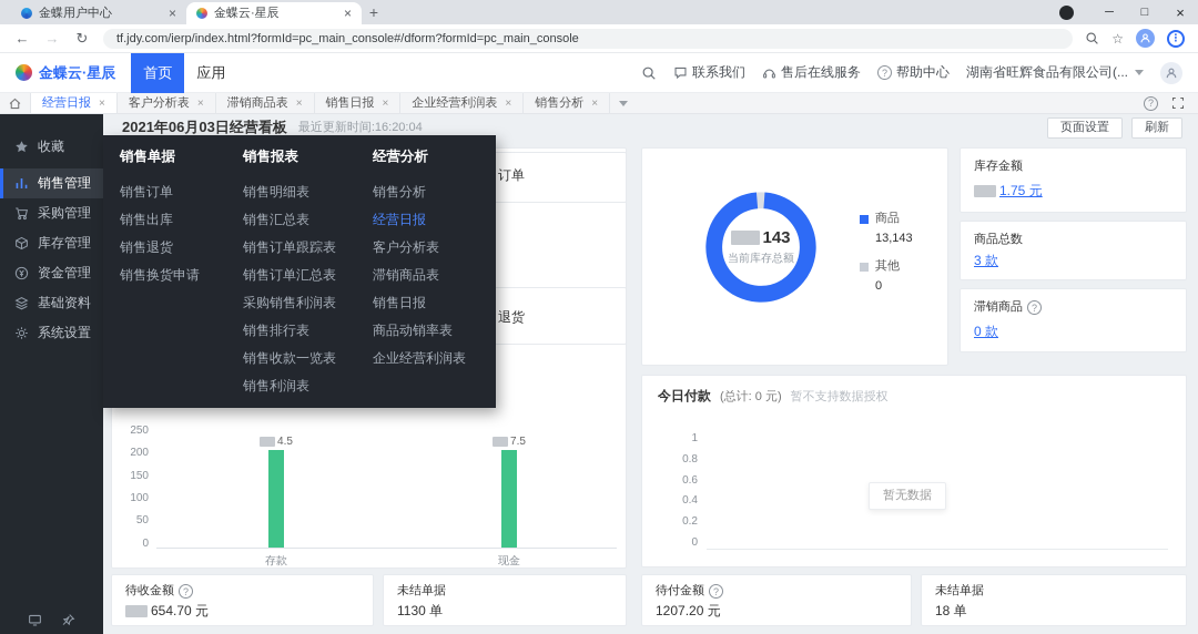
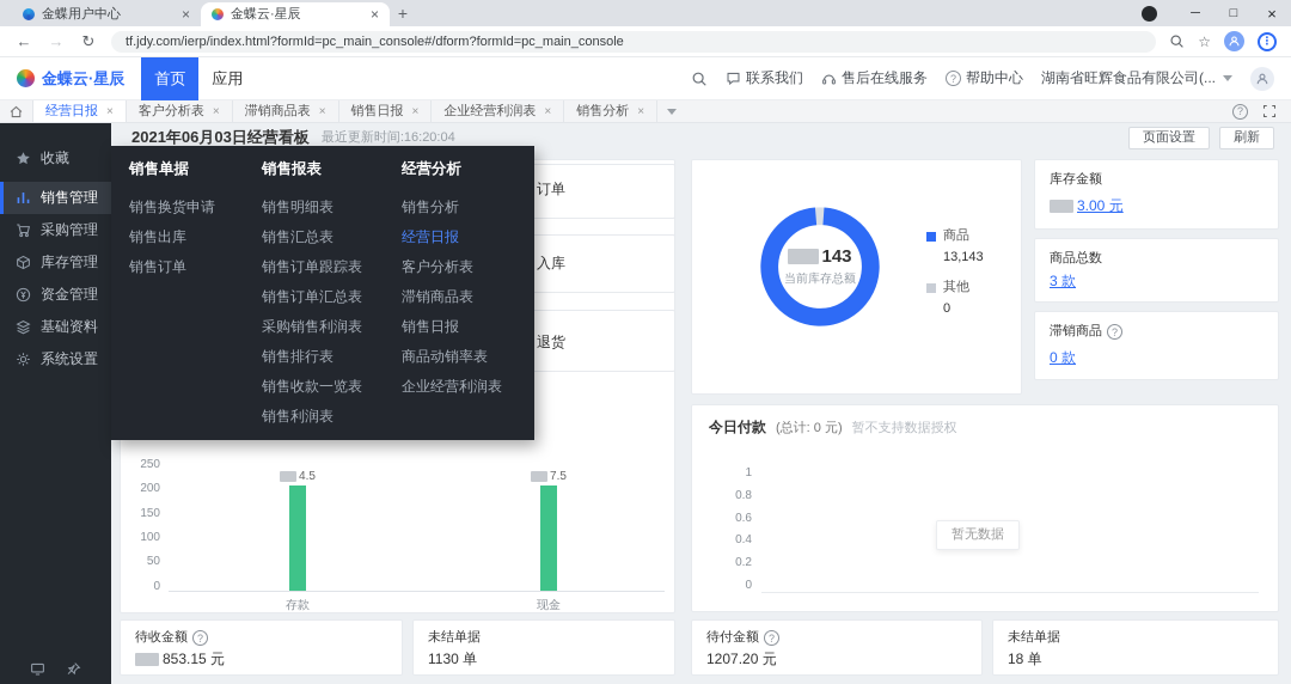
  金蝶用户中心
  ×
  金蝶云·星辰
  ×
  +
  ─
  □
  ×
  ←
  →
  ↻
  tf.jdy.com/ierp/index.html?formId=pc_main_console#/dform?formId=pc_main_console
  ☆
  ⋮
  金蝶云·星辰
  首页
  应用
  联系我们
  售后在线服务
  ?
  帮助中心
  湖南省旺辉食品有限公司(...
  经营日报
  ×
  客户分析表
  ×
  滞销商品表
  ×
  销售日报
  ×
  企业经营利润表
  ×
  销售分析
  ×
  ?
  收藏
  销售管理
  采购管理
  库存管理
  资金管理
  基础资料
  系统设置
  2021年06月03日经营看板
  最近更新时间:16:20:04
  页面设置
  刷新
  250
  200
  150
  100
  50
  0
  4.5
  7.5
  存款
  现金
  订单
+ 入库
  退货
  143
  当前库存总额
  商品
  13,143
  其他
  0
  库存金额
- 1.75 元
+ 3.00 元
  商品总数
  3 款
  滞销商品
  ?
  0 款
  今日付款
  (总计: 0 元)
  暂不支持数据授权
  1
  0.8
  0.6
  0.4
  0.2
  0
  暂无数据
  待收金额
  ?
- 654.70 元
+ 853.15 元
  未结单据
  1130 单
  待付金额
  ?
  1207.20 元
  未结单据
  18 单
  销售单据
- 销售订单
+ 销售换货申请
  销售出库
- 销售退货
- 销售换货申请
+ 销售订单
  销售报表
  销售明细表
  销售汇总表
  销售订单跟踪表
  销售订单汇总表
  采购销售利润表
  销售排行表
  销售收款一览表
  销售利润表
  经营分析
  销售分析
  经营日报
  客户分析表
  滞销商品表
  销售日报
  商品动销率表
  企业经营利润表
